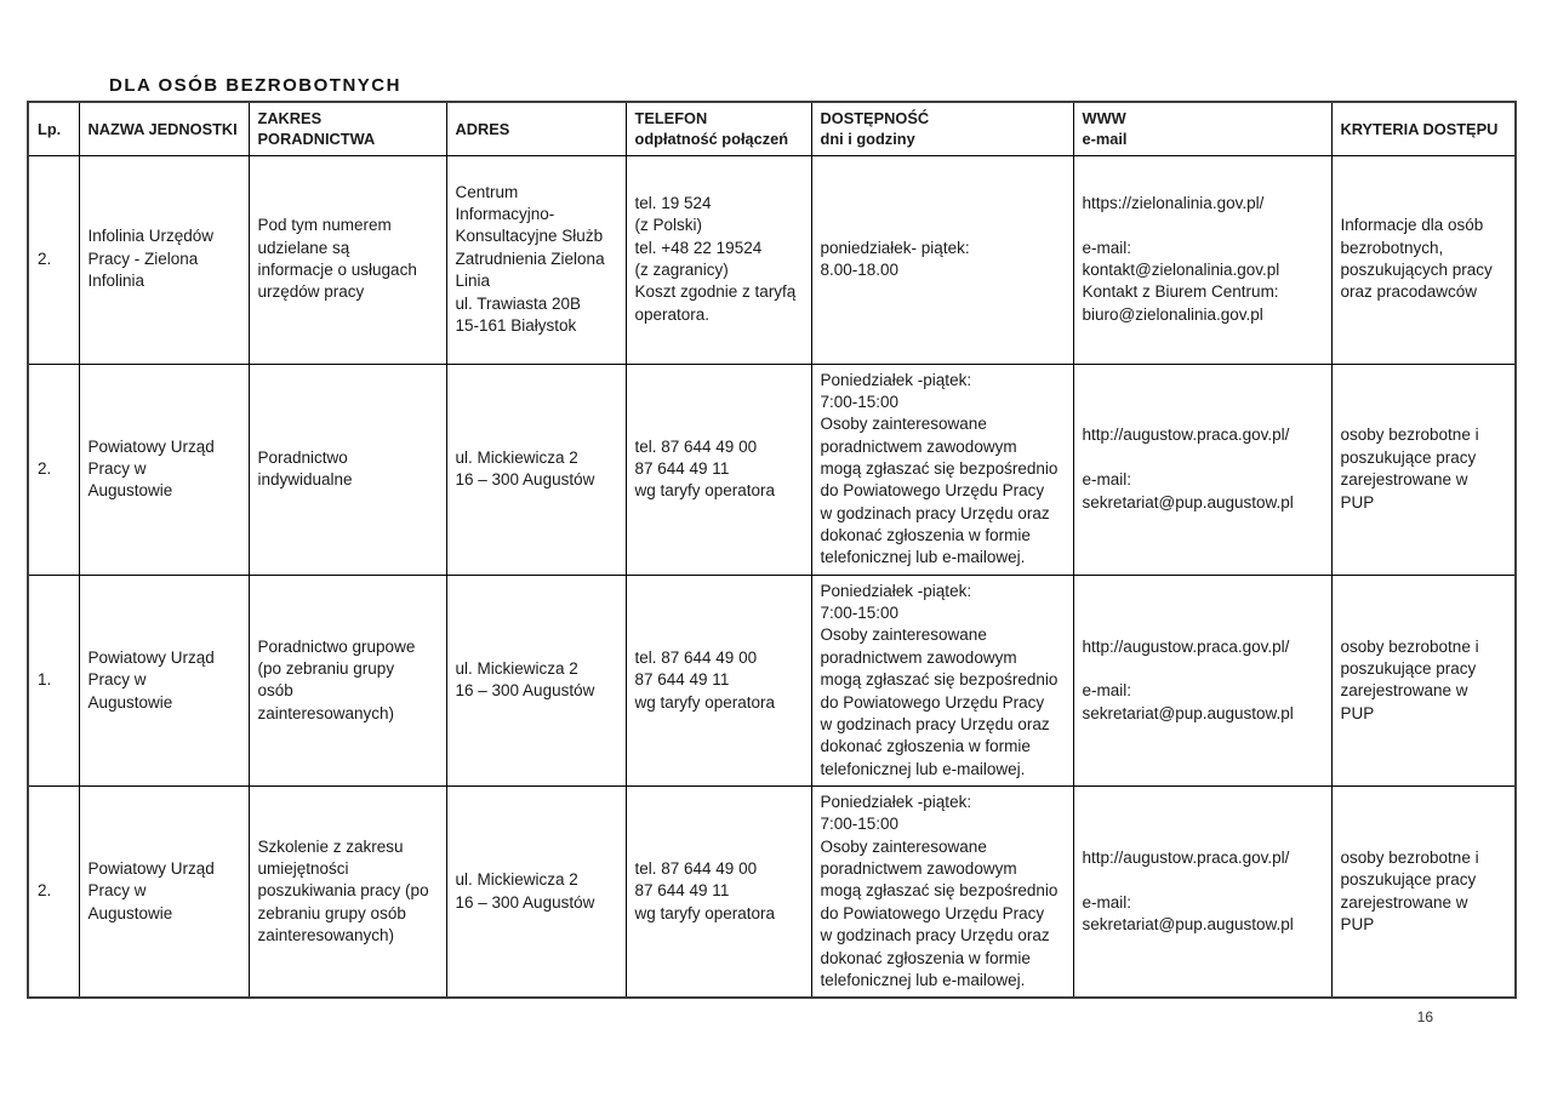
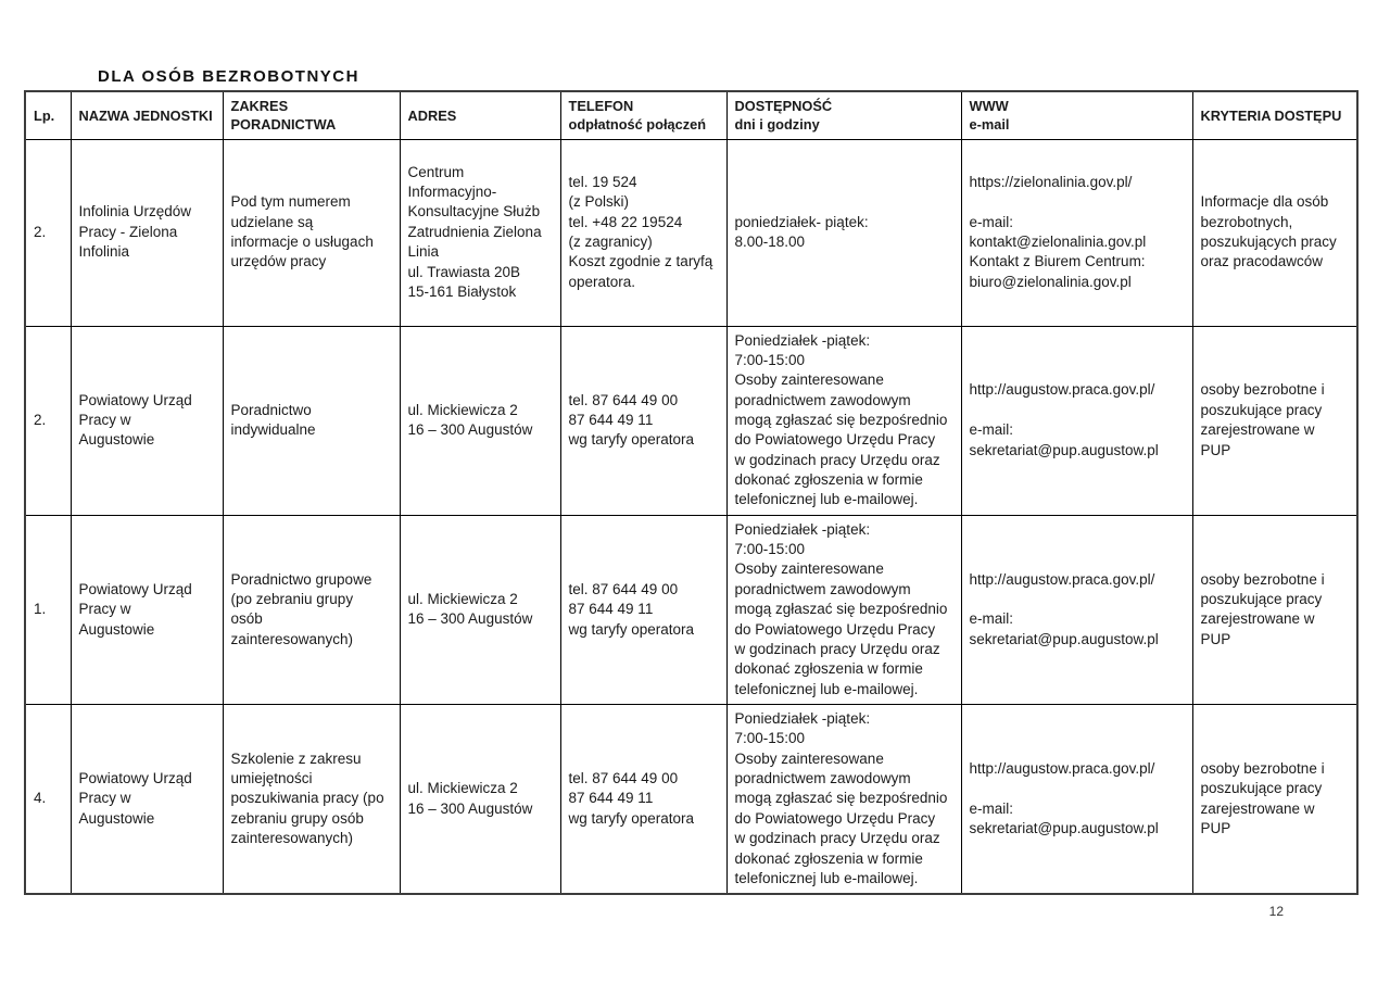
  DLA OSÓB BEZROBOTNYCH
  Lp.	NAZWA JEDNOSTKI	ZAKRES PORADNICTWA	ADRES	TELEFON odpłatność połączeń	DOSTĘPNOŚĆ dni i godziny	WWW e-mail	KRYTERIA DOSTĘPU
  2.	Infolinia Urzędów Pracy - Zielona Infolinia	Pod tym numerem udzielane są informacje o usługach urzędów pracy	Centrum Informacyjno- Konsultacyjne Służb Zatrudnienia Zielona Linia ul. Trawiasta 20B 15-161 Białystok	tel. 19 524 (z Polski) tel. +48 22 19524 (z zagranicy) Koszt zgodnie z taryfą operatora.	poniedziałek- piątek: 8.00-18.00	https://zielonalinia.gov.pl/ e-mail: kontakt@zielonalinia.gov.pl Kontakt z Biurem Centrum: biuro@zielonalinia.gov.pl	Informacje dla osób bezrobotnych, poszukujących pracy oraz pracodawców
  2.	Powiatowy Urząd Pracy w Augustowie	Poradnictwo indywidualne	ul. Mickiewicza 2 16 – 300 Augustów	tel. 87 644 49 00 87 644 49 11 wg taryfy operatora	Poniedziałek -piątek: 7:00-15:00 Osoby zainteresowane poradnictwem zawodowym mogą zgłaszać się bezpośrednio do Powiatowego Urzędu Pracy w godzinach pracy Urzędu oraz dokonać zgłoszenia w formie telefonicznej lub e-mailowej.	http://augustow.praca.gov.pl/ e-mail: sekretariat@pup.augustow.pl	osoby bezrobotne i poszukujące pracy zarejestrowane w PUP
  1.	Powiatowy Urząd Pracy w Augustowie	Poradnictwo grupowe (po zebraniu grupy osób zainteresowanych)	ul. Mickiewicza 2 16 – 300 Augustów	tel. 87 644 49 00 87 644 49 11 wg taryfy operatora	Poniedziałek -piątek: 7:00-15:00 Osoby zainteresowane poradnictwem zawodowym mogą zgłaszać się bezpośrednio do Powiatowego Urzędu Pracy w godzinach pracy Urzędu oraz dokonać zgłoszenia w formie telefonicznej lub e-mailowej.	http://augustow.praca.gov.pl/ e-mail: sekretariat@pup.augustow.pl	osoby bezrobotne i poszukujące pracy zarejestrowane w PUP
- 2.	Powiatowy Urząd Pracy w Augustowie	Szkolenie z zakresu umiejętności poszukiwania pracy (po zebraniu grupy osób zainteresowanych)	ul. Mickiewicza 2 16 – 300 Augustów	tel. 87 644 49 00 87 644 49 11 wg taryfy operatora	Poniedziałek -piątek: 7:00-15:00 Osoby zainteresowane poradnictwem zawodowym mogą zgłaszać się bezpośrednio do Powiatowego Urzędu Pracy w godzinach pracy Urzędu oraz dokonać zgłoszenia w formie telefonicznej lub e-mailowej.	http://augustow.praca.gov.pl/ e-mail: sekretariat@pup.augustow.pl	osoby bezrobotne i poszukujące pracy zarejestrowane w PUP
+ 4.	Powiatowy Urząd Pracy w Augustowie	Szkolenie z zakresu umiejętności poszukiwania pracy (po zebraniu grupy osób zainteresowanych)	ul. Mickiewicza 2 16 – 300 Augustów	tel. 87 644 49 00 87 644 49 11 wg taryfy operatora	Poniedziałek -piątek: 7:00-15:00 Osoby zainteresowane poradnictwem zawodowym mogą zgłaszać się bezpośrednio do Powiatowego Urzędu Pracy w godzinach pracy Urzędu oraz dokonać zgłoszenia w formie telefonicznej lub e-mailowej.	http://augustow.praca.gov.pl/ e-mail: sekretariat@pup.augustow.pl	osoby bezrobotne i poszukujące pracy zarejestrowane w PUP
- 16
+ 12
